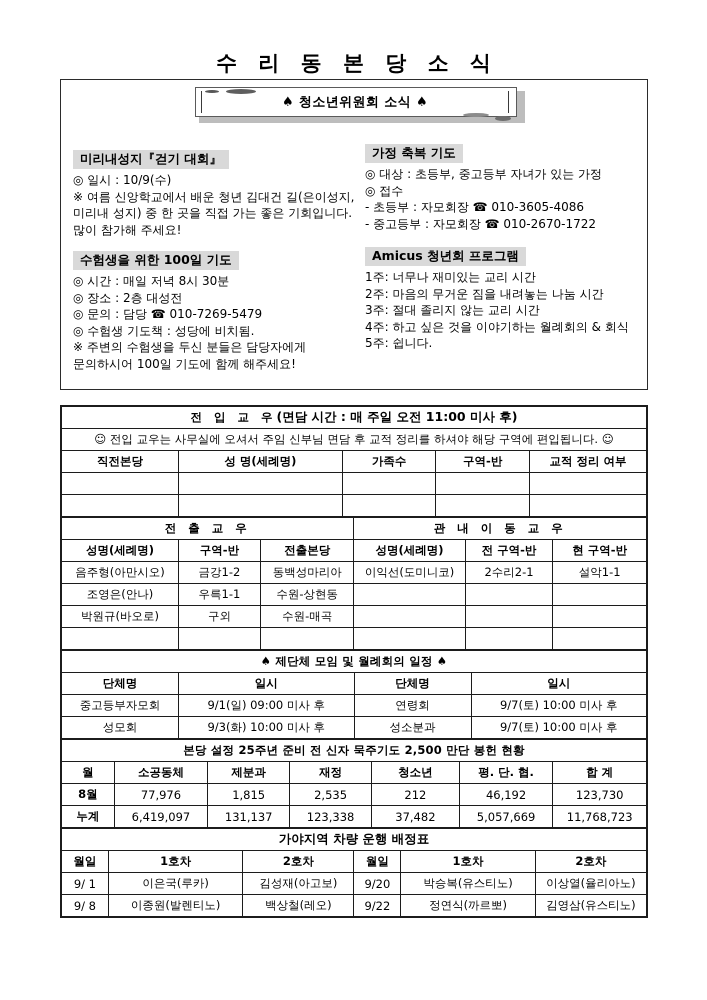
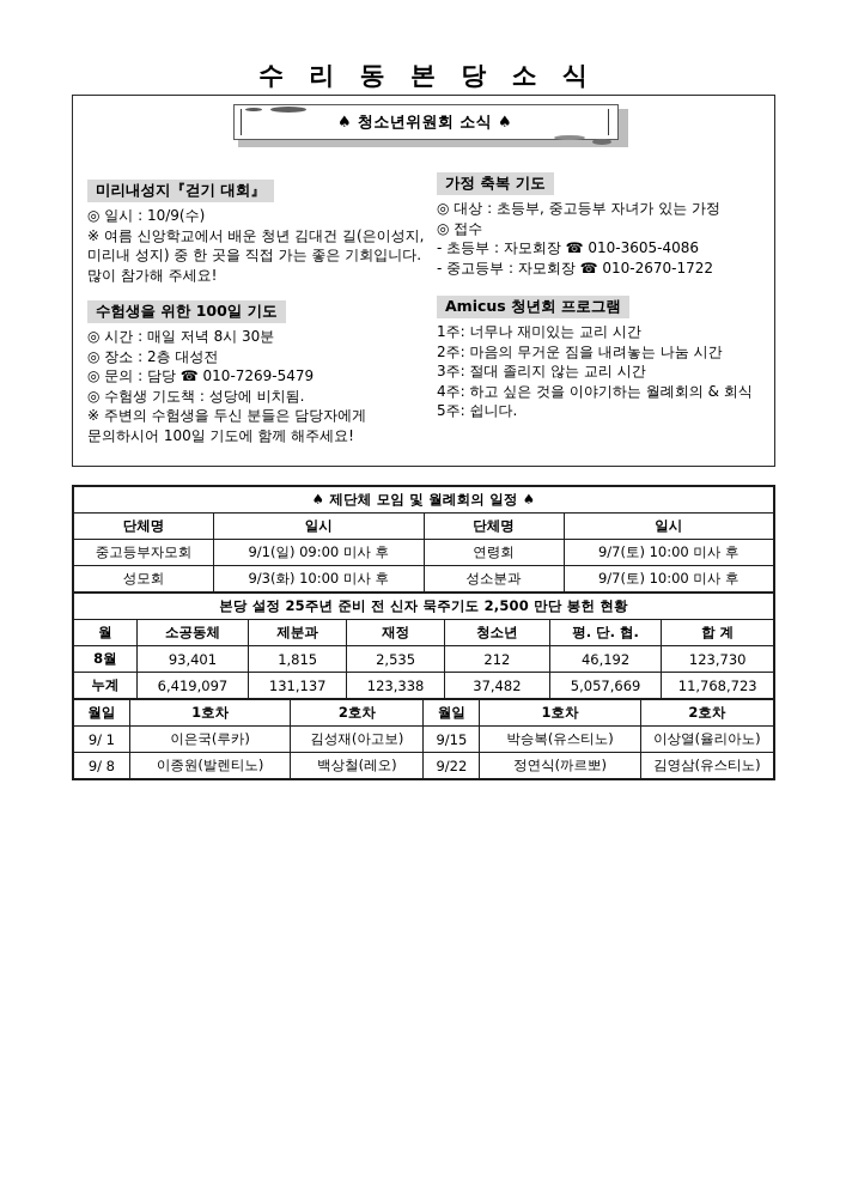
  수 리 동 본 당 소 식
  ♠ 청소년위원회 소식 ♠
  미리내성지『걷기 대회』
  ◎ 일시 : 10/9(수)
  ※ 여름 신앙학교에서 배운 청년 김대건 길(은이성지, 미리내 성지) 중 한 곳을 직접 가는 좋은 기회입니다. 많이 참가해 주세요!
  수험생을 위한 100일 기도
  ◎ 시간 : 매일 저녁 8시 30분
  ◎ 장소 : 2층 대성전
  ◎ 문의 : 담당 ☎ 010-7269-5479
  ◎ 수험생 기도책 : 성당에 비치됨.
  ※ 주변의 수험생을 두신 분들은 담당자에게 문의하시어 100일 기도에 함께 해주세요!
  가정 축복 기도
  ◎ 대상 : 초등부, 중고등부 자녀가 있는 가정
  ◎ 접수
  - 초등부 : 자모회장 ☎ 010-3605-4086
  - 중고등부 : 자모회장 ☎ 010-2670-1722
  Amicus 청년회 프로그램
  1주: 너무나 재미있는 교리 시간
  2주: 마음의 무거운 짐을 내려놓는 나눔 시간
  3주: 절대 졸리지 않는 교리 시간
  4주: 하고 싶은 것을 이야기하는 월례회의 & 회식
  5주: 쉽니다.
- 전 입 교 우(면담 시간 : 매 주일 오전 11:00 미사 후)
- ☺ 전입 교우는 사무실에 오셔서 주임 신부님 면담 후 교적 정리를 하셔야 해당 구역에 편입됩니다. ☺
- 직전본당	성 명(세례명)	가족수	구역-반	교적 정리 여부
- 전 출 교 우	관 내 이 동 교 우
- 성명(세례명)	구역-반	전출본당	성명(세례명)	전 구역-반	현 구역-반
- 음주형(아만시오)	금강1-2	동백성마리아	이익선(도미니코)	2수리2-1	설악1-1
- 조영은(안나)	우륵1-1	수원-상현동
- 박원규(바오로)	구외	수원-매곡
  ♠ 제단체 모임 및 월례회의 일정 ♠
  단체명	일시	단체명	일시
  중고등부자모회	9/1(일) 09:00 미사 후	연령회	9/7(토) 10:00 미사 후
  성모회	9/3(화) 10:00 미사 후	성소분과	9/7(토) 10:00 미사 후
  본당 설정 25주년 준비 전 신자 묵주기도 2,500 만단 봉헌 현황
  월	소공동체	제분과	재정	청소년	평. 단. 협.	합 계
- 8월	77,976	1,815	2,535	212	46,192	123,730
+ 8월	93,401	1,815	2,535	212	46,192	123,730
  누계	6,419,097	131,137	123,338	37,482	5,057,669	11,768,723
- 가야지역 차량 운행 배정표
  월일	1호차	2호차	월일	1호차	2호차
- 9/ 1	이은국(루카)	김성재(아고보)	9/20	박승복(유스티노)	이상열(율리아노)
+ 9/ 1	이은국(루카)	김성재(아고보)	9/15	박승복(유스티노)	이상열(율리아노)
  9/ 8	이종원(발렌티노)	백상철(레오)	9/22	정연식(까르뽀)	김영삼(유스티노)
